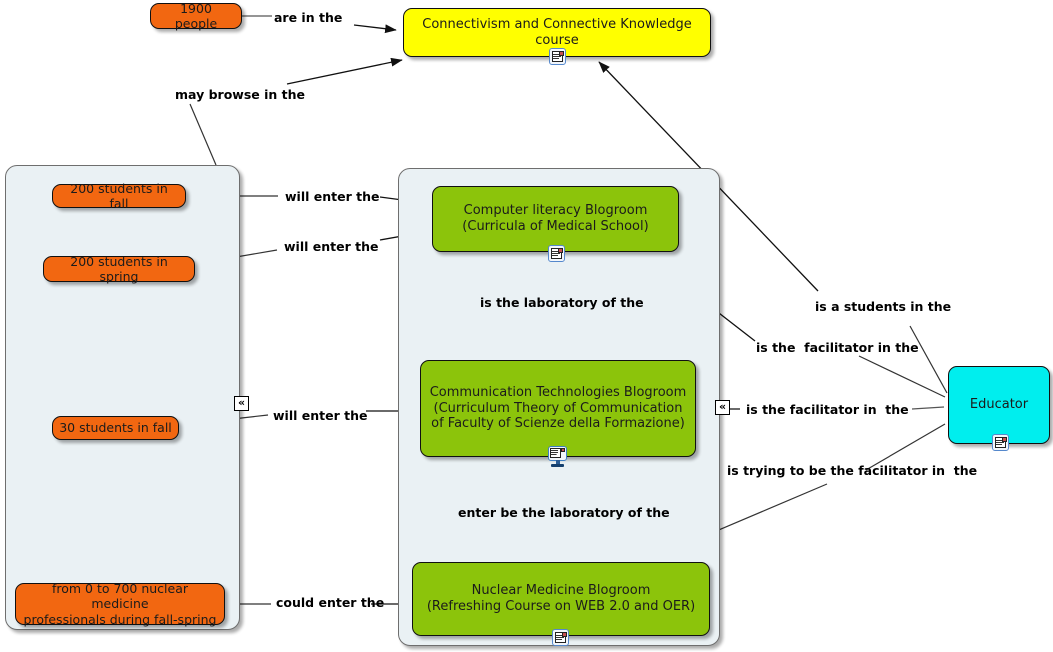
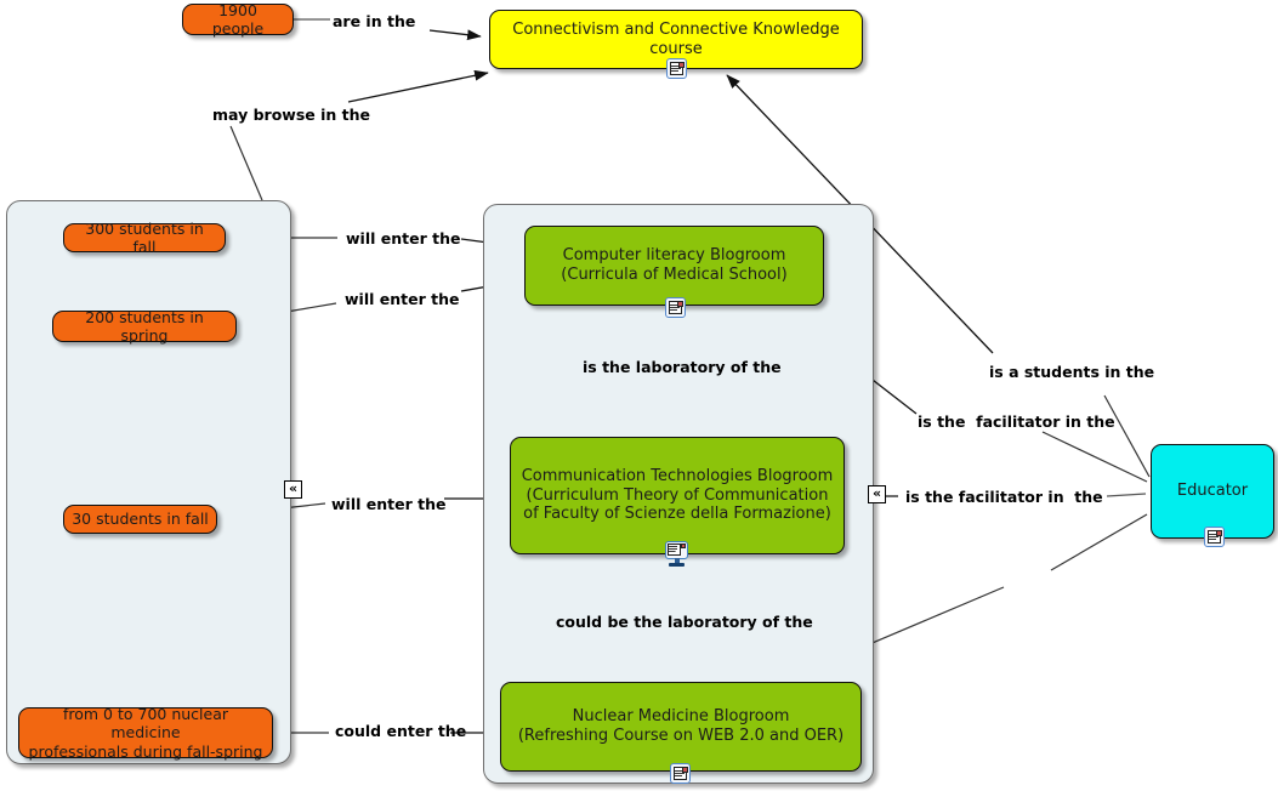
  1900 people
  Connectivism and Connective Knowledge course
- 200 students in fall
+ 300 students in fall
  200 students in spring
  30 students in fall
  from 0 to 700 nuclear medicine
  professionals during fall-spring
  Computer literacy Blogroom
  (Curricula of Medical School)
  Communication Technologies Blogroom
  (Curriculum Theory of Communication
  of Faculty of Scienze della Formazione)
  Nuclear Medicine Blogroom
  (Refreshing Course on WEB 2.0 and OER)
  Educator
  «
  «
  are in the
  may browse in the
  will enter the
  will enter the
  will enter the
  could enter the
  is the laboratory of the
- enter be the laboratory of the
+ could be the laboratory of the
  is a students in the
  is the facilitator in the
  is the facilitator in the
- is trying to be the facilitator in the
